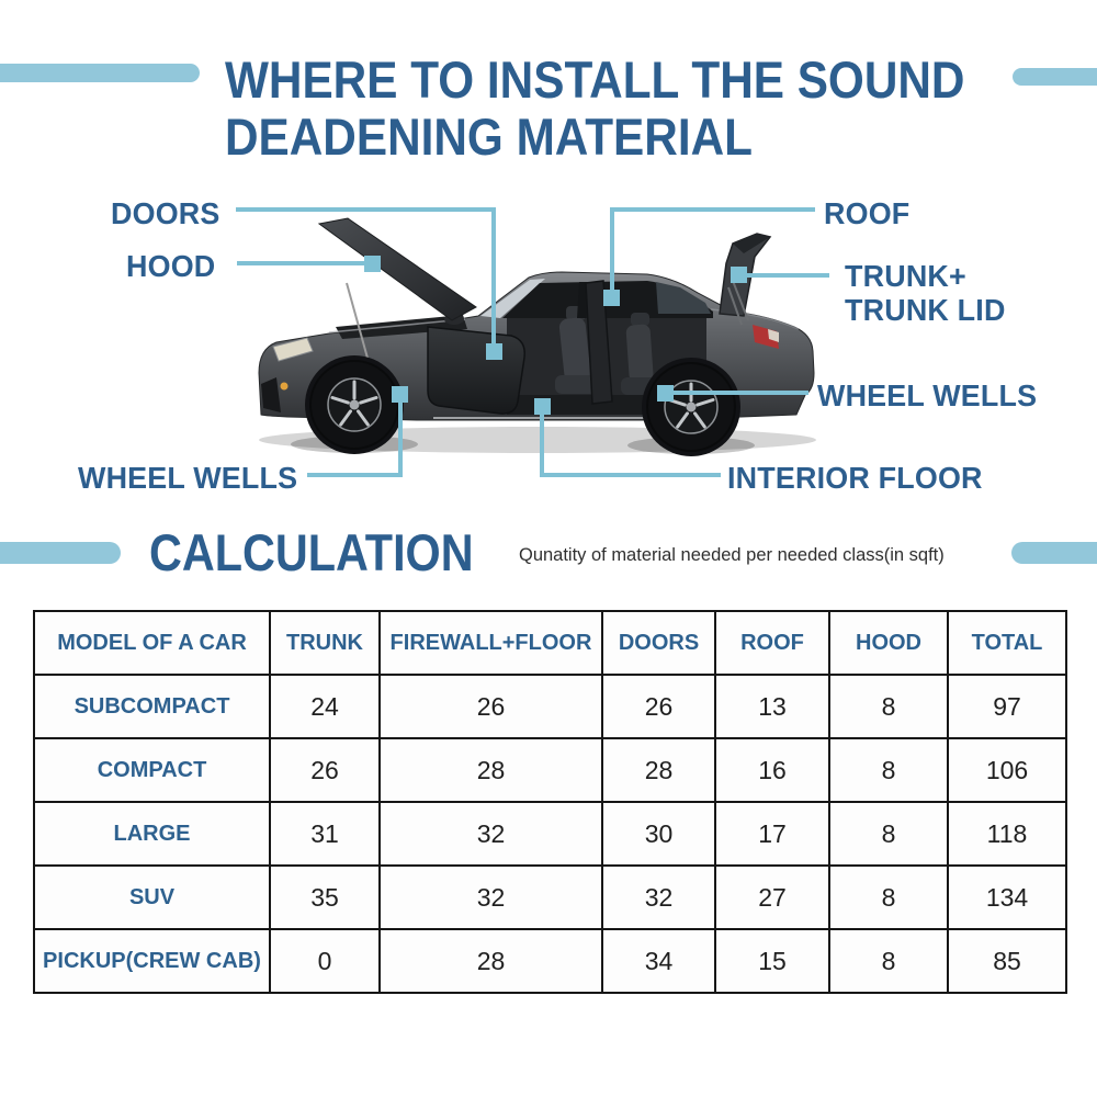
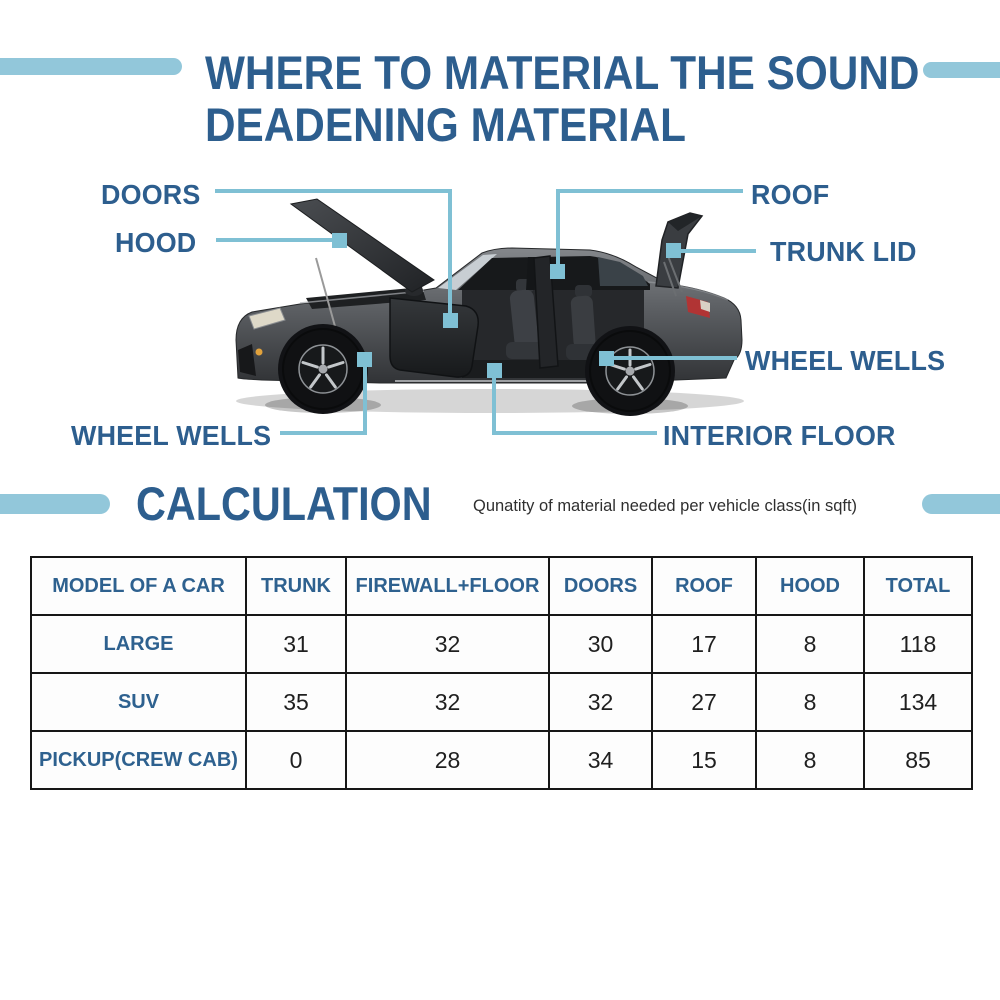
- WHERE TO INSTALL THE SOUND
+ WHERE TO MATERIAL THE SOUND
  DEADENING MATERIAL
  DOORS
  HOOD
  WHEEL WELLS
  ROOF
- TRUNK+
  TRUNK LID
  WHEEL WELLS
  INTERIOR FLOOR
  CALCULATION
- Qunatity of material needed per needed class(in sqft)
+ Qunatity of material needed per vehicle class(in sqft)
  MODEL OF A CAR	TRUNK	FIREWALL+FLOOR	DOORS	ROOF	HOOD	TOTAL
- SUBCOMPACT	24	26	26	13	8	97
- COMPACT	26	28	28	16	8	106
  LARGE	31	32	30	17	8	118
  SUV	35	32	32	27	8	134
  PICKUP(CREW CAB)	0	28	34	15	8	85
